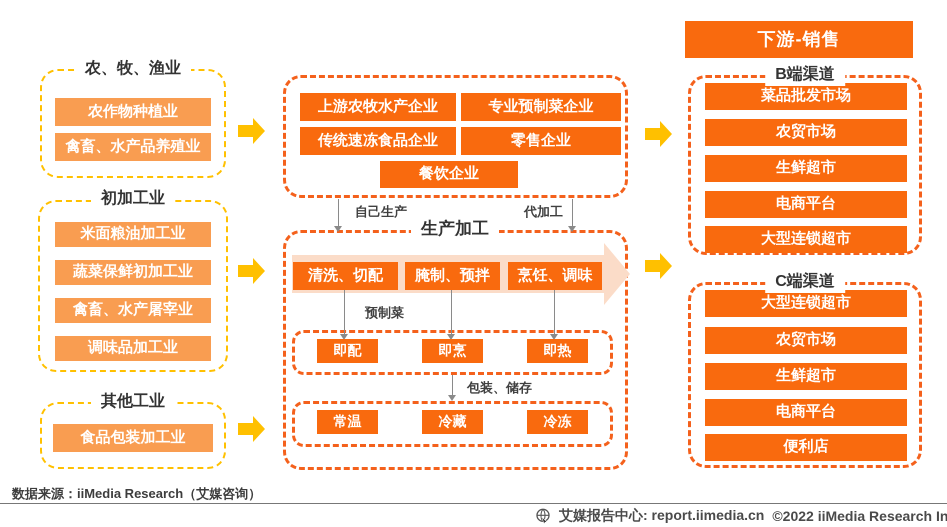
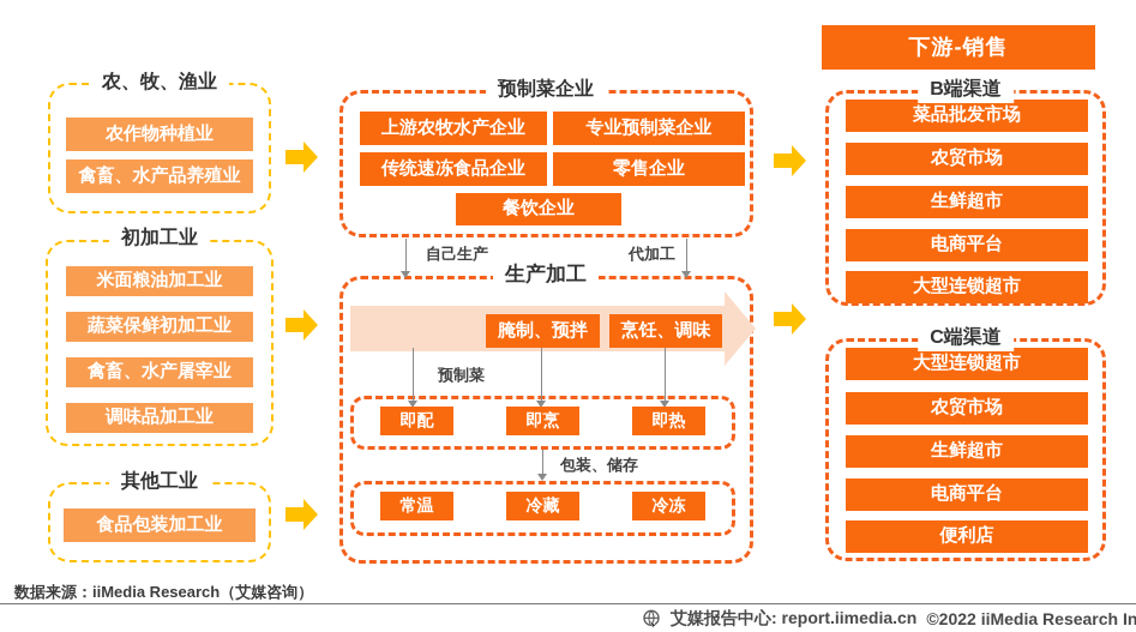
  农、牧、渔业
  农作物种植业
  禽畜、水产品养殖业
  初加工业
  米面粮油加工业
  蔬菜保鲜初加工业
  禽畜、水产屠宰业
  调味品加工业
  其他工业
  食品包装加工业
+ 预制菜企业
  上游农牧水产企业
  专业预制菜企业
  传统速冻食品企业
  零售企业
  餐饮企业
  自己生产
  代加工
  生产加工
- 清洗、切配
  腌制、预拌
  烹饪、调味
  预制菜
  即配
  即烹
  即热
  包装、储存
  常温
  冷藏
  冷冻
  下游-销售
  B端渠道
  菜品批发市场
  农贸市场
  生鲜超市
  电商平台
  大型连锁超市
  C端渠道
  大型连锁超市
  农贸市场
  生鲜超市
  电商平台
  便利店
  数据来源：iiMedia Research（艾媒咨询）
  艾媒报告中心: report.iimedia.cn
  ©2022 iiMedia Research In
